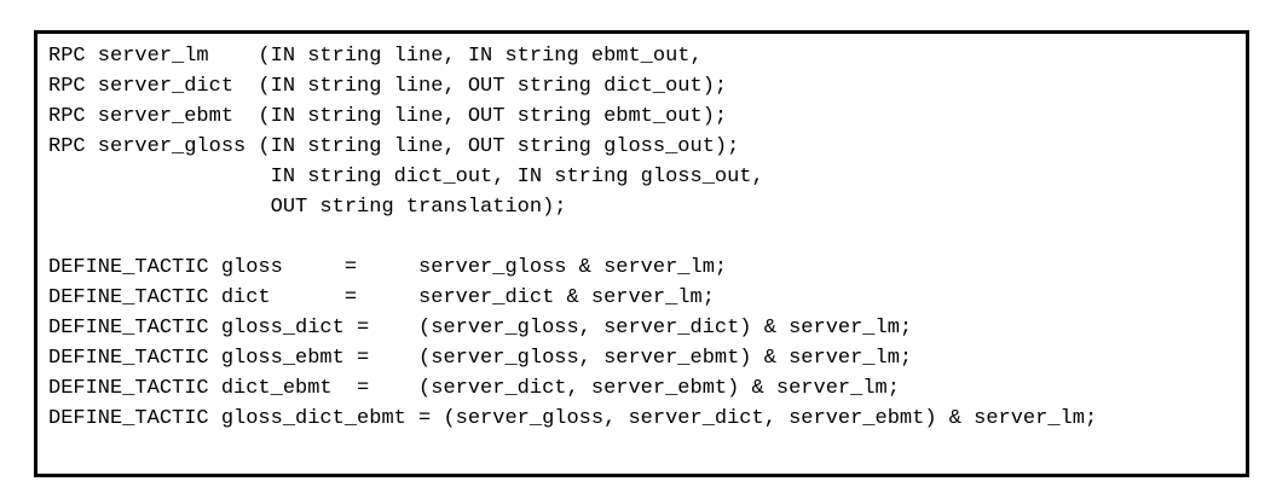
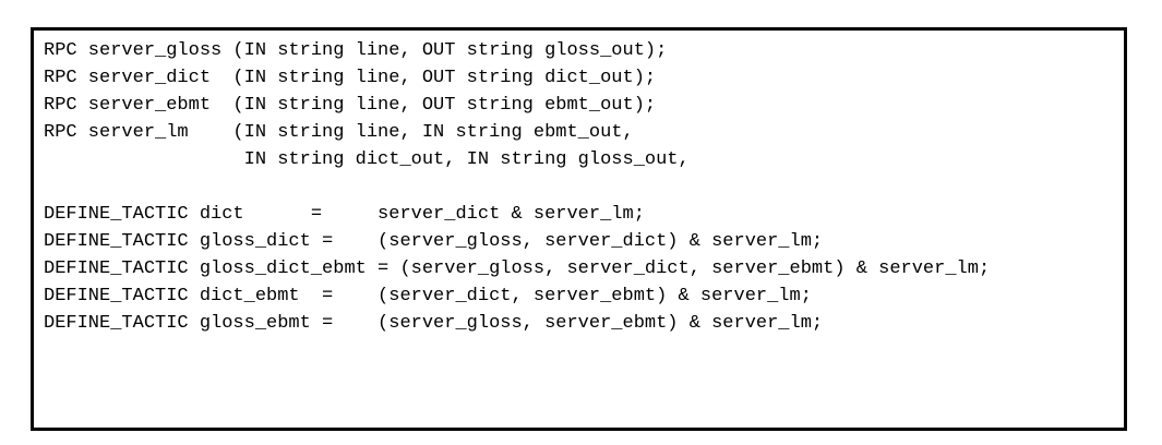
- RPC server_lm (IN string line, IN string ebmt_out,
+ RPC server_gloss (IN string line, OUT string gloss_out);
  RPC server_dict (IN string line, OUT string dict_out);
  RPC server_ebmt (IN string line, OUT string ebmt_out);
- RPC server_gloss (IN string line, OUT string gloss_out);
+ RPC server_lm (IN string line, IN string ebmt_out,
  IN string dict_out, IN string gloss_out,
- OUT string translation);
- DEFINE_TACTIC gloss = server_gloss & server_lm;
  DEFINE_TACTIC dict = server_dict & server_lm;
  DEFINE_TACTIC gloss_dict = (server_gloss, server_dict) & server_lm;
- DEFINE_TACTIC gloss_ebmt = (server_gloss, server_ebmt) & server_lm;
+ DEFINE_TACTIC gloss_dict_ebmt = (server_gloss, server_dict, server_ebmt) & server_lm;
  DEFINE_TACTIC dict_ebmt = (server_dict, server_ebmt) & server_lm;
- DEFINE_TACTIC gloss_dict_ebmt = (server_gloss, server_dict, server_ebmt) & server_lm;
+ DEFINE_TACTIC gloss_ebmt = (server_gloss, server_ebmt) & server_lm;
